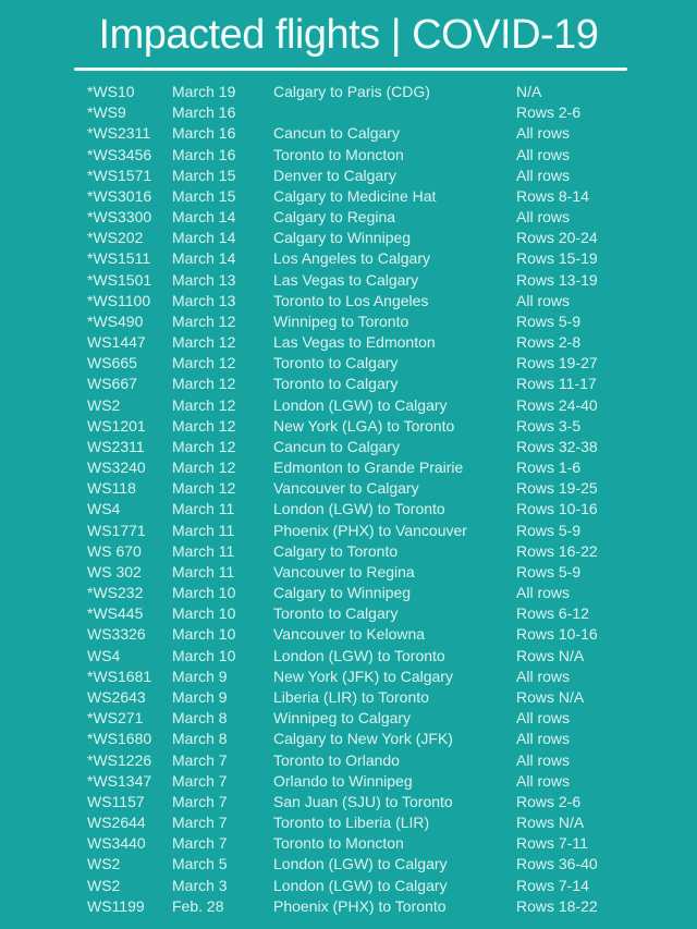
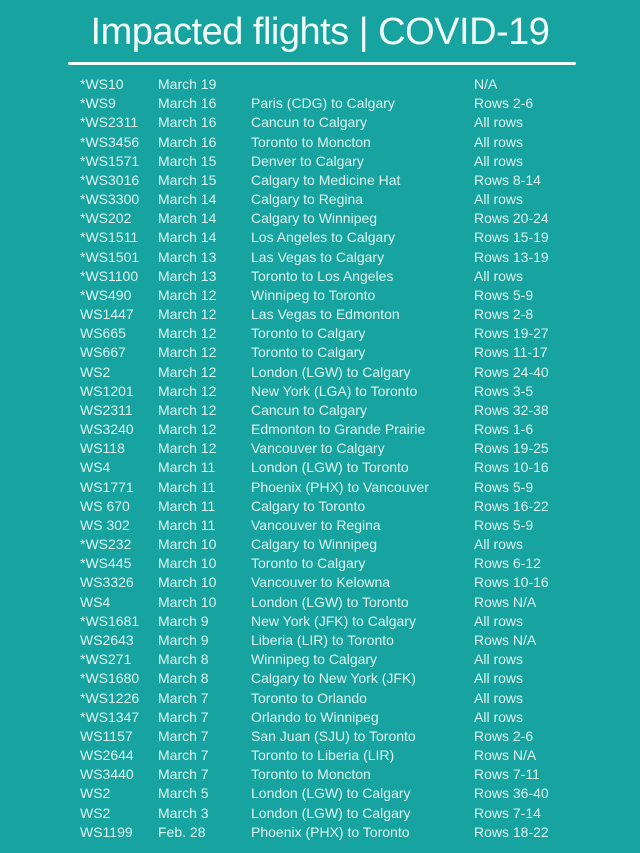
  Impacted flights | COVID-19
  *WS10
  March 19
- Calgary to Paris (CDG)
  N/A
  *WS9
  March 16
+ Paris (CDG) to Calgary
  Rows 2-6
  *WS2311
  March 16
  Cancun to Calgary
  All rows
  *WS3456
  March 16
  Toronto to Moncton
  All rows
  *WS1571
  March 15
  Denver to Calgary
  All rows
  *WS3016
  March 15
  Calgary to Medicine Hat
  Rows 8-14
  *WS3300
  March 14
  Calgary to Regina
  All rows
  *WS202
  March 14
  Calgary to Winnipeg
  Rows 20-24
  *WS1511
  March 14
  Los Angeles to Calgary
  Rows 15-19
  *WS1501
  March 13
  Las Vegas to Calgary
  Rows 13-19
  *WS1100
  March 13
  Toronto to Los Angeles
  All rows
  *WS490
  March 12
  Winnipeg to Toronto
  Rows 5-9
  WS1447
  March 12
  Las Vegas to Edmonton
  Rows 2-8
  WS665
  March 12
  Toronto to Calgary
  Rows 19-27
  WS667
  March 12
  Toronto to Calgary
  Rows 11-17
  WS2
  March 12
  London (LGW) to Calgary
  Rows 24-40
  WS1201
  March 12
  New York (LGA) to Toronto
  Rows 3-5
  WS2311
  March 12
  Cancun to Calgary
  Rows 32-38
  WS3240
  March 12
  Edmonton to Grande Prairie
  Rows 1-6
  WS118
  March 12
  Vancouver to Calgary
  Rows 19-25
  WS4
  March 11
  London (LGW) to Toronto
  Rows 10-16
  WS1771
  March 11
  Phoenix (PHX) to Vancouver
  Rows 5-9
  WS 670
  March 11
  Calgary to Toronto
  Rows 16-22
  WS 302
  March 11
  Vancouver to Regina
  Rows 5-9
  *WS232
  March 10
  Calgary to Winnipeg
  All rows
  *WS445
  March 10
  Toronto to Calgary
  Rows 6-12
  WS3326
  March 10
  Vancouver to Kelowna
  Rows 10-16
  WS4
  March 10
  London (LGW) to Toronto
  Rows N/A
  *WS1681
  March 9
  New York (JFK) to Calgary
  All rows
  WS2643
  March 9
  Liberia (LIR) to Toronto
  Rows N/A
  *WS271
  March 8
  Winnipeg to Calgary
  All rows
  *WS1680
  March 8
  Calgary to New York (JFK)
  All rows
  *WS1226
  March 7
  Toronto to Orlando
  All rows
  *WS1347
  March 7
  Orlando to Winnipeg
  All rows
  WS1157
  March 7
  San Juan (SJU) to Toronto
  Rows 2-6
  WS2644
  March 7
  Toronto to Liberia (LIR)
  Rows N/A
  WS3440
  March 7
  Toronto to Moncton
  Rows 7-11
  WS2
  March 5
  London (LGW) to Calgary
  Rows 36-40
  WS2
  March 3
  London (LGW) to Calgary
  Rows 7-14
  WS1199
  Feb. 28
  Phoenix (PHX) to Toronto
  Rows 18-22
